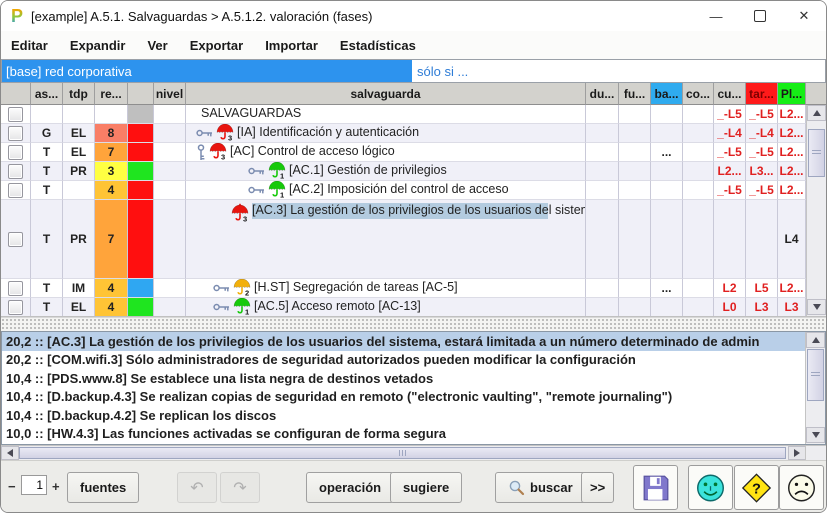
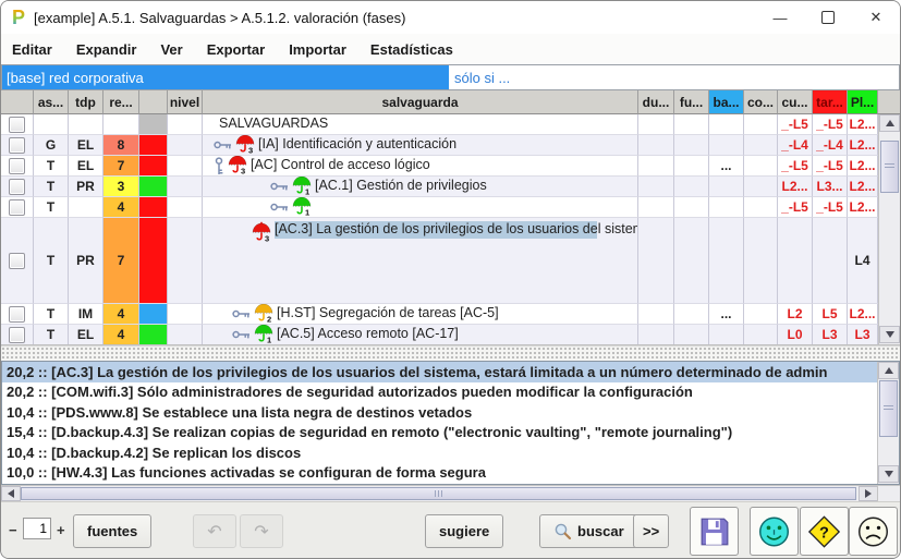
  P
  [example] A.5.1. Salvaguardas > A.5.1.2. valoración (fases)
  —
  ✕
  Editar
  Expandir
  Ver
  Exportar
  Importar
  Estadísticas
  [base] red corporativa
  sólo si ...
  as...
  tdp
  re...
  nivel
  salvaguarda
  du...
  fu...
  ba...
  co...
  cu...
  tar...
  Pl...
  SALVAGUARDAS
  _-L5
  _-L5
  L2...
  G
  EL
  8
  3
  [IA] Identificación y autenticación
  _-L4
  _-L4
  L2...
  T
  EL
  7
  3
  [AC] Control de acceso lógico
  ...
  _-L5
  _-L5
  L2...
  T
  PR
  3
  1
  [AC.1] Gestión de privilegios
  L2...
  L3...
  L2...
  T
  4
  1
- [AC.2] Imposición del control de acceso
  _-L5
  _-L5
  L2...
  T
  PR
  7
  3
  L4
  T
  IM
  4
  2
  [H.ST] Segregación de tareas [AC-5]
  ...
  L2
  L5
  L2...
  T
  EL
  4
  1
- [AC.5] Acceso remoto [AC-13]
+ [AC.5] Acceso remoto [AC-17]
  L0
  L3
  L3
  20,2 :: [AC.3] La gestión de los privilegios de los usuarios del sistema, estará limitada a un número determinado de admin
  20,2 :: [COM.wifi.3] Sólo administradores de seguridad autorizados pueden modificar la configuración
  10,4 :: [PDS.www.8] Se establece una lista negra de destinos vetados
- 10,4 :: [D.backup.4.3] Se realizan copias de seguridad en remoto ("electronic vaulting", "remote journaling")
+ 15,4 :: [D.backup.4.3] Se realizan copias de seguridad en remoto ("electronic vaulting", "remote journaling")
  10,4 :: [D.backup.4.2] Se replican los discos
  10,0 :: [HW.4.3] Las funciones activadas se configuran de forma segura
  −
  1
  +
  fuentes
  ↶
  ↷
- operación
  sugiere
  buscar
  >>
  ?
